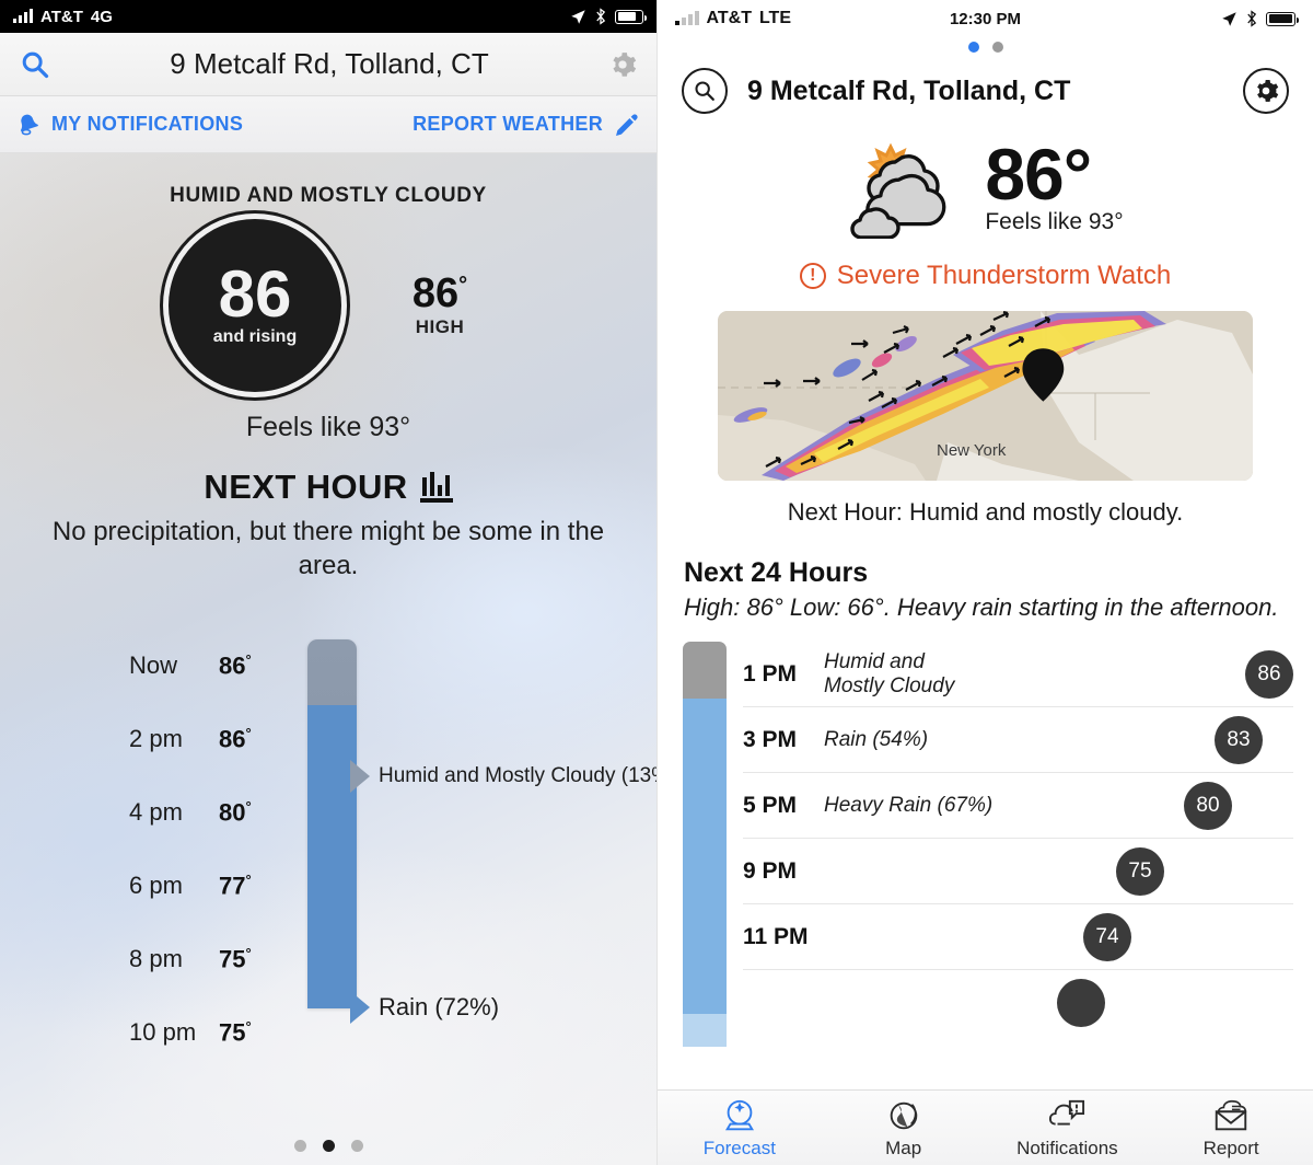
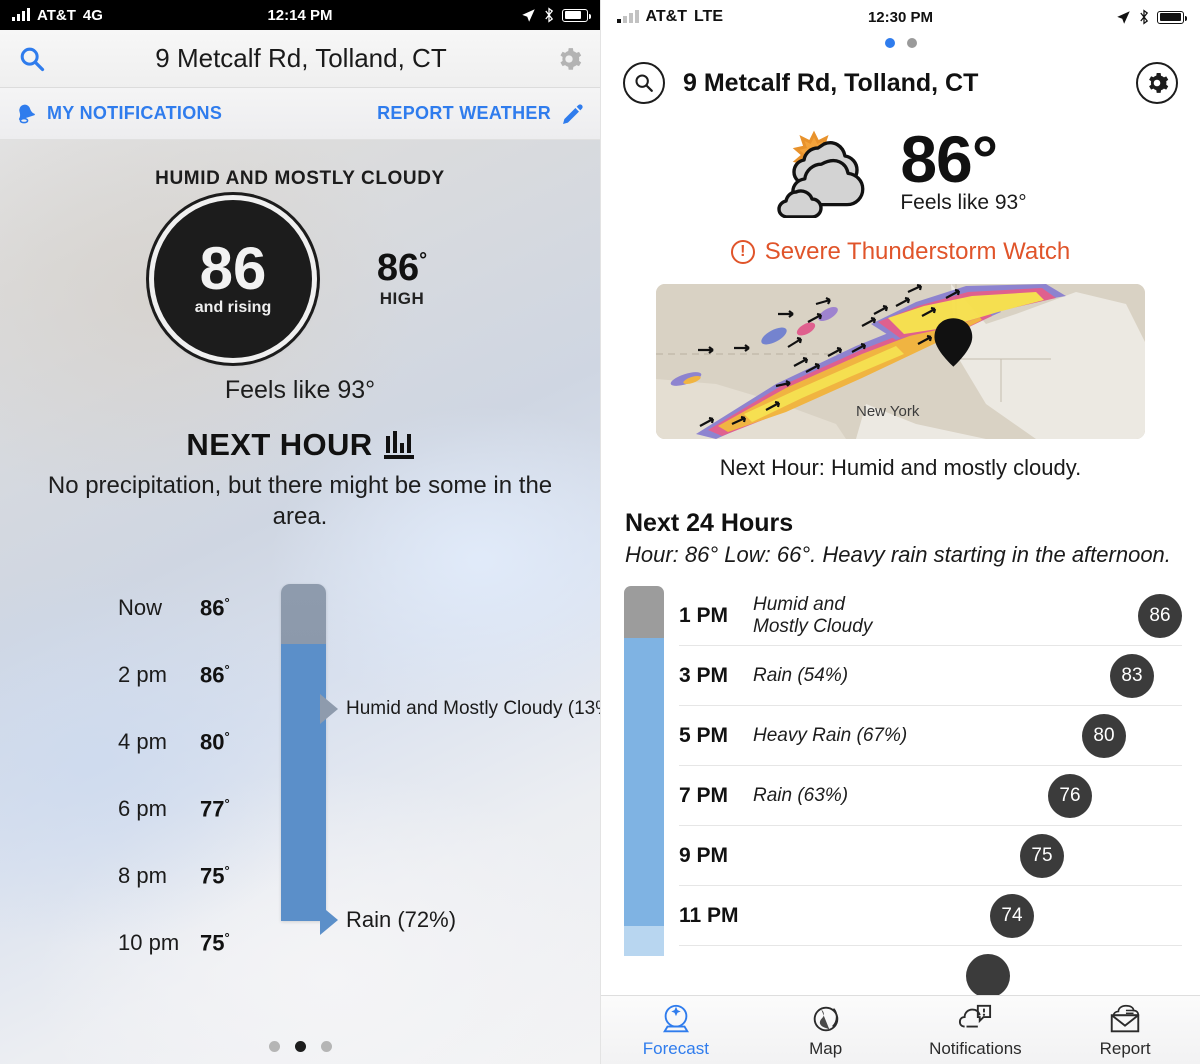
  AT&T
  4G
+ 12:14 PM
  9 Metcalf Rd, Tolland, CT
  MY NOTIFICATIONS
  REPORT WEATHER
  HUMID AND MOSTLY CLOUDY
  86
  and rising
  86°
  HIGH
  Feels like 93°
  NEXT HOUR
  No precipitation, but there might be some in the area.
  Now
  86°
  2 pm
  86°
  4 pm
  80°
  6 pm
  77°
  8 pm
  75°
  10 pm
  75°
  Humid and Mostly Cloudy (13
  Rain (72%)
  AT&T
  LTE
  12:30 PM
  9 Metcalf Rd, Tolland, CT
  86°
  Feels like 93°
  !
  Severe Thunderstorm Watch
  New York
  Next Hour: Humid and mostly cloudy.
  Next 24 Hours
- High: 86° Low: 66°. Heavy rain starting in the afternoon.
+ Hour: 86° Low: 66°. Heavy rain starting in the afternoon.
  1 PM
  Humid and
  Mostly Cloudy
  86
  3 PM
  Rain (54%)
  83
  5 PM
  Heavy Rain (67%)
  80
+ 7 PM
+ Rain (63%)
+ 76
  9 PM
  75
  11 PM
  74
  Forecast
  Map
  Notifications
  Report
